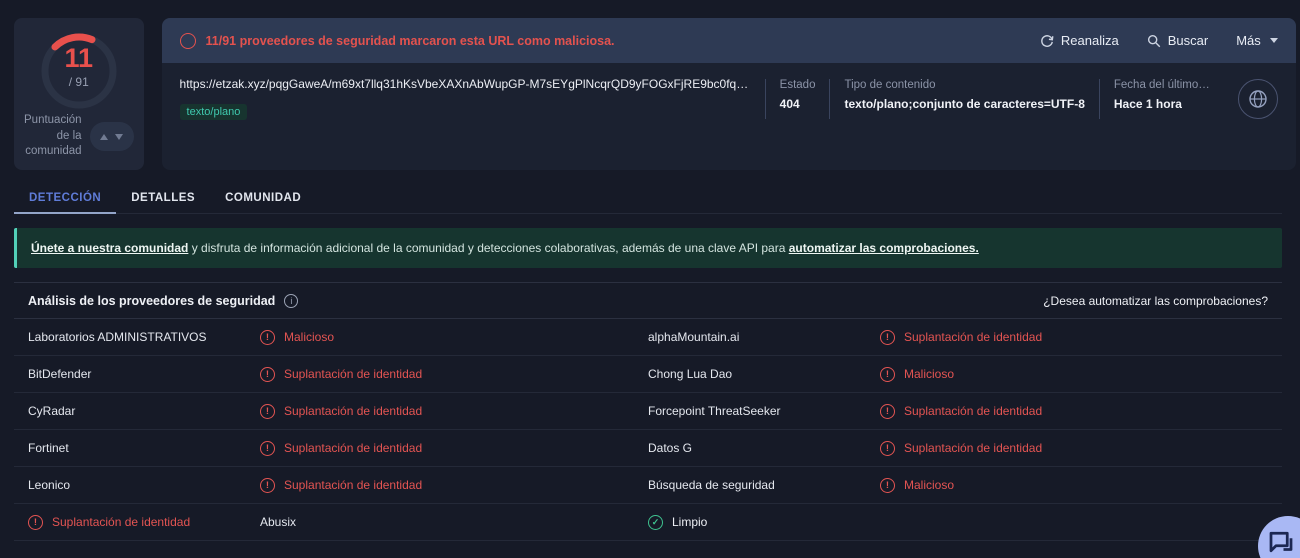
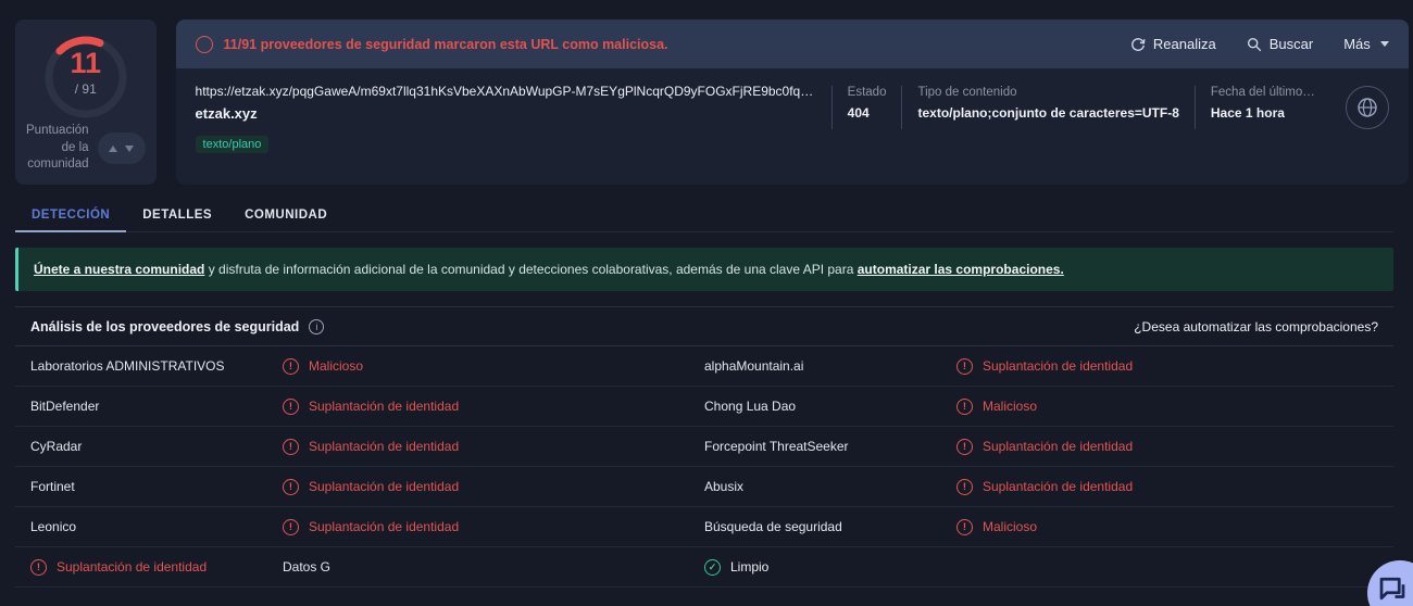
  11
  / 91
  Puntuación
  de la
  comunidad
  11/91 proveedores de seguridad marcaron esta URL como maliciosa.
  Reanaliza
  Buscar
  Más
  https://etzak.xyz/pqgGaweA/m69xt7llq31hKsVbeXAXnAbWupGP-M7sEYgPlNcqrQD9yFOGxFjRE9bc0fq8V
+ etzak.xyz
  texto/plano
  Estado
  404
  Tipo de contenido
  texto/plano;conjunto de caracteres=UTF-8
  Fecha del último…
  Hace 1 hora
  DETECCIÓN
  DETALLES
  COMUNIDAD
  Únete a nuestra comunidad y disfruta de información adicional de la comunidad y detecciones colaborativas, además de una clave API para automatizar las comprobaciones.
  Análisis de los proveedores de seguridad
  i
  ¿Desea automatizar las comprobaciones?
  Laboratorios ADMINISTRATIVOS
  Malicioso
  alphaMountain.ai
  Suplantación de identidad
  BitDefender
  Suplantación de identidad
  Chong Lua Dao
  Malicioso
  CyRadar
  Suplantación de identidad
  Forcepoint ThreatSeeker
  Suplantación de identidad
  Fortinet
  Suplantación de identidad
- Datos G
+ Abusix
  Suplantación de identidad
  Leonico
  Suplantación de identidad
  Búsqueda de seguridad
  Malicioso
  Suplantación de identidad
- Abusix
+ Datos G
  Limpio
